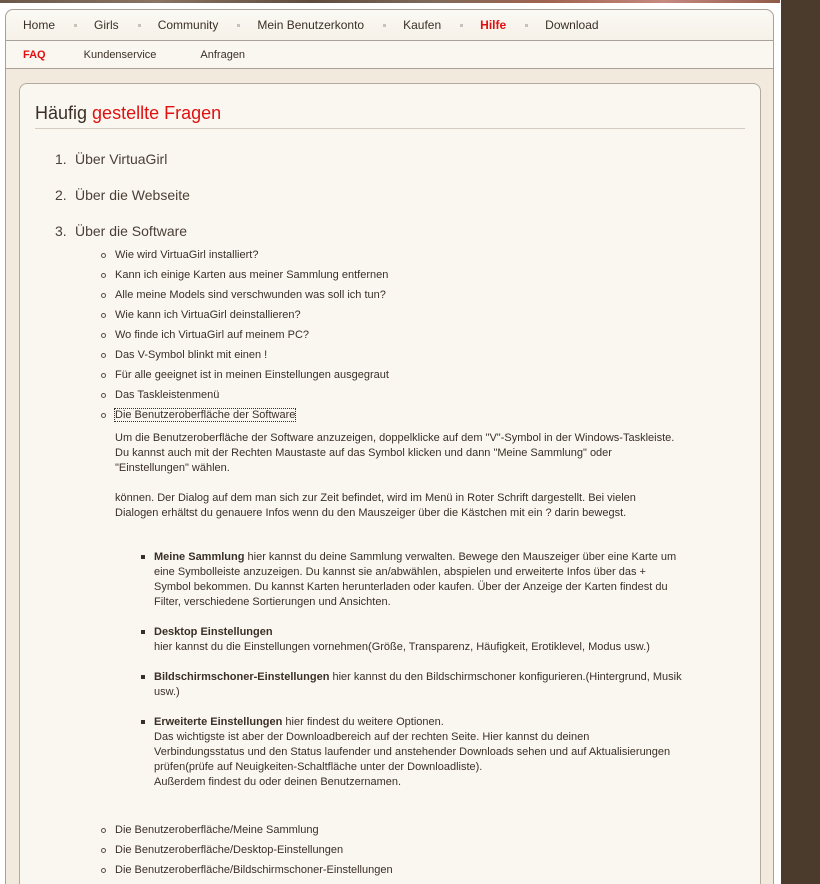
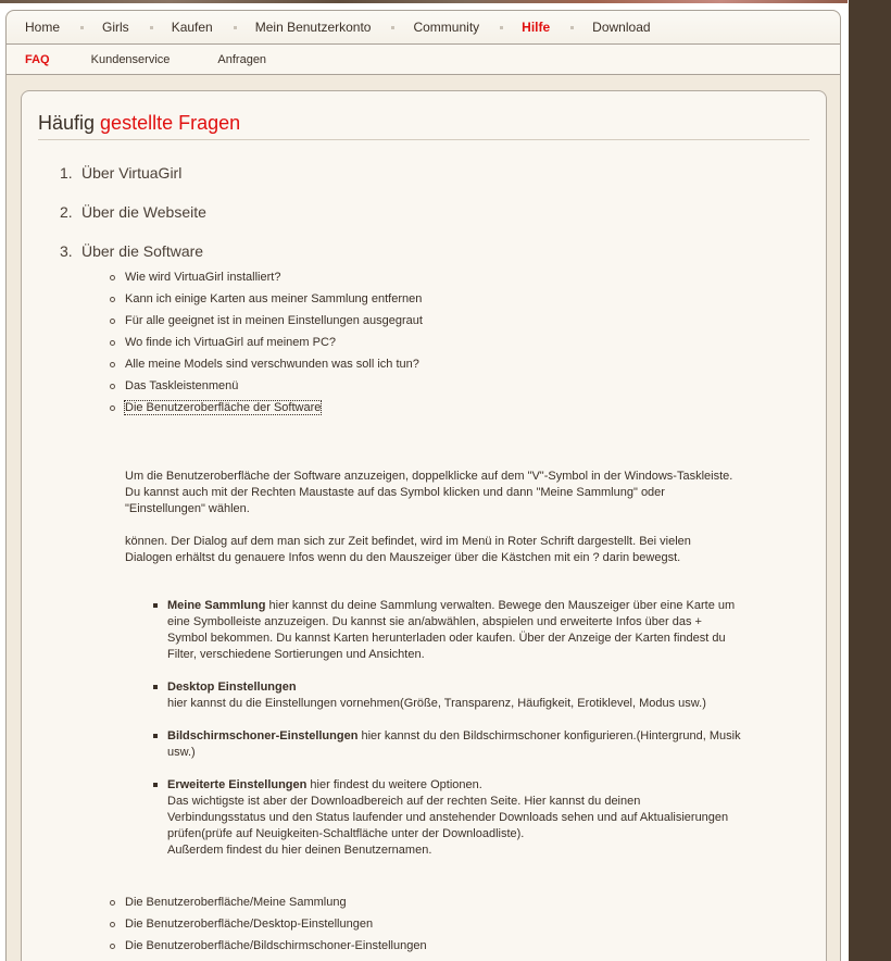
  Home
  Girls
- Community
+ Kaufen
  Mein Benutzerkonto
- Kaufen
+ Community
  Hilfe
  Download
  FAQ
  Kundenservice
  Anfragen
  Häufig gestellte Fragen
  1. Über VirtuaGirl
  2. Über die Webseite
  3. Über die Software
  Wie wird VirtuaGirl installiert?
  Kann ich einige Karten aus meiner Sammlung entfernen
- Alle meine Models sind verschwunden was soll ich tun?
+ Für alle geeignet ist in meinen Einstellungen ausgegraut
- Wie kann ich VirtuaGirl deinstallieren?
  Wo finde ich VirtuaGirl auf meinem PC?
- Das V-Symbol blinkt mit einen !
- Für alle geeignet ist in meinen Einstellungen ausgegraut
+ Alle meine Models sind verschwunden was soll ich tun?
  Das Taskleistenmenü
  Die Benutzeroberfläche der Software
  Um die Benutzeroberfläche der Software anzuzeigen, doppelklicke auf dem "V"-Symbol in der Windows-Taskleiste.
  Du kannst auch mit der Rechten Maustaste auf das Symbol klicken und dann "Meine Sammlung" oder
  "Einstellungen" wählen.
  können. Der Dialog auf dem man sich zur Zeit befindet, wird im Menü in Roter Schrift dargestellt. Bei vielen
  Dialogen erhältst du genauere Infos wenn du den Mauszeiger über die Kästchen mit ein ? darin bewegst.
  Meine Sammlung hier kannst du deine Sammlung verwalten. Bewege den Mauszeiger über eine Karte um
  eine Symbolleiste anzuzeigen. Du kannst sie an/abwählen, abspielen und erweiterte Infos über das +
  Symbol bekommen. Du kannst Karten herunterladen oder kaufen. Über der Anzeige der Karten findest du
  Filter, verschiedene Sortierungen und Ansichten.
  Desktop Einstellungen
  hier kannst du die Einstellungen vornehmen(Größe, Transparenz, Häufigkeit, Erotiklevel, Modus usw.)
  Bildschirmschoner-Einstellungen hier kannst du den Bildschirmschoner konfigurieren.(Hintergrund, Musik
  usw.)
  Erweiterte Einstellungen hier findest du weitere Optionen.
  Das wichtigste ist aber der Downloadbereich auf der rechten Seite. Hier kannst du deinen
  Verbindungsstatus und den Status laufender und anstehender Downloads sehen und auf Aktualisierungen
  prüfen(prüfe auf Neuigkeiten-Schaltfläche unter der Downloadliste).
- Außerdem findest du oder deinen Benutzernamen.
+ Außerdem findest du hier deinen Benutzernamen.
  Die Benutzeroberfläche/Meine Sammlung
  Die Benutzeroberfläche/Desktop-Einstellungen
  Die Benutzeroberfläche/Bildschirmschoner-Einstellungen
